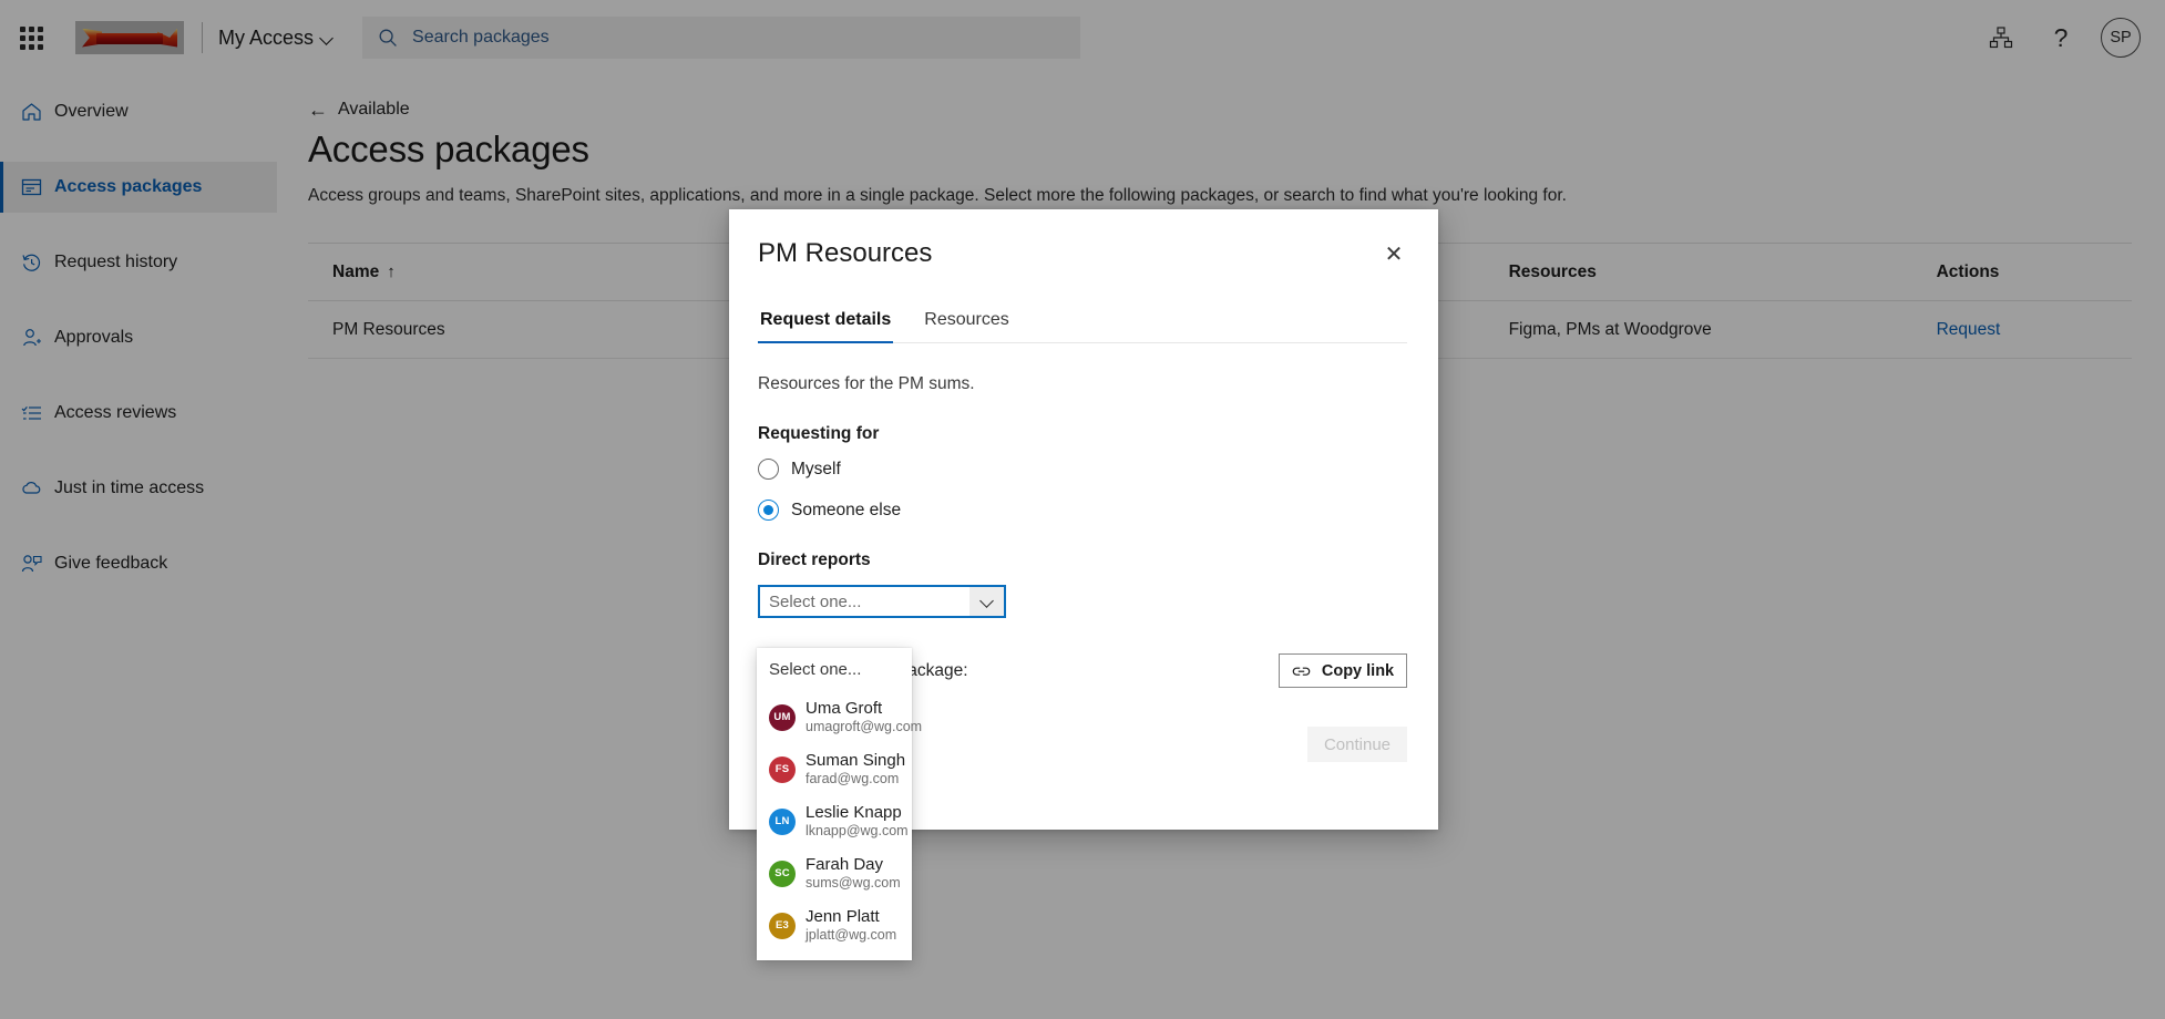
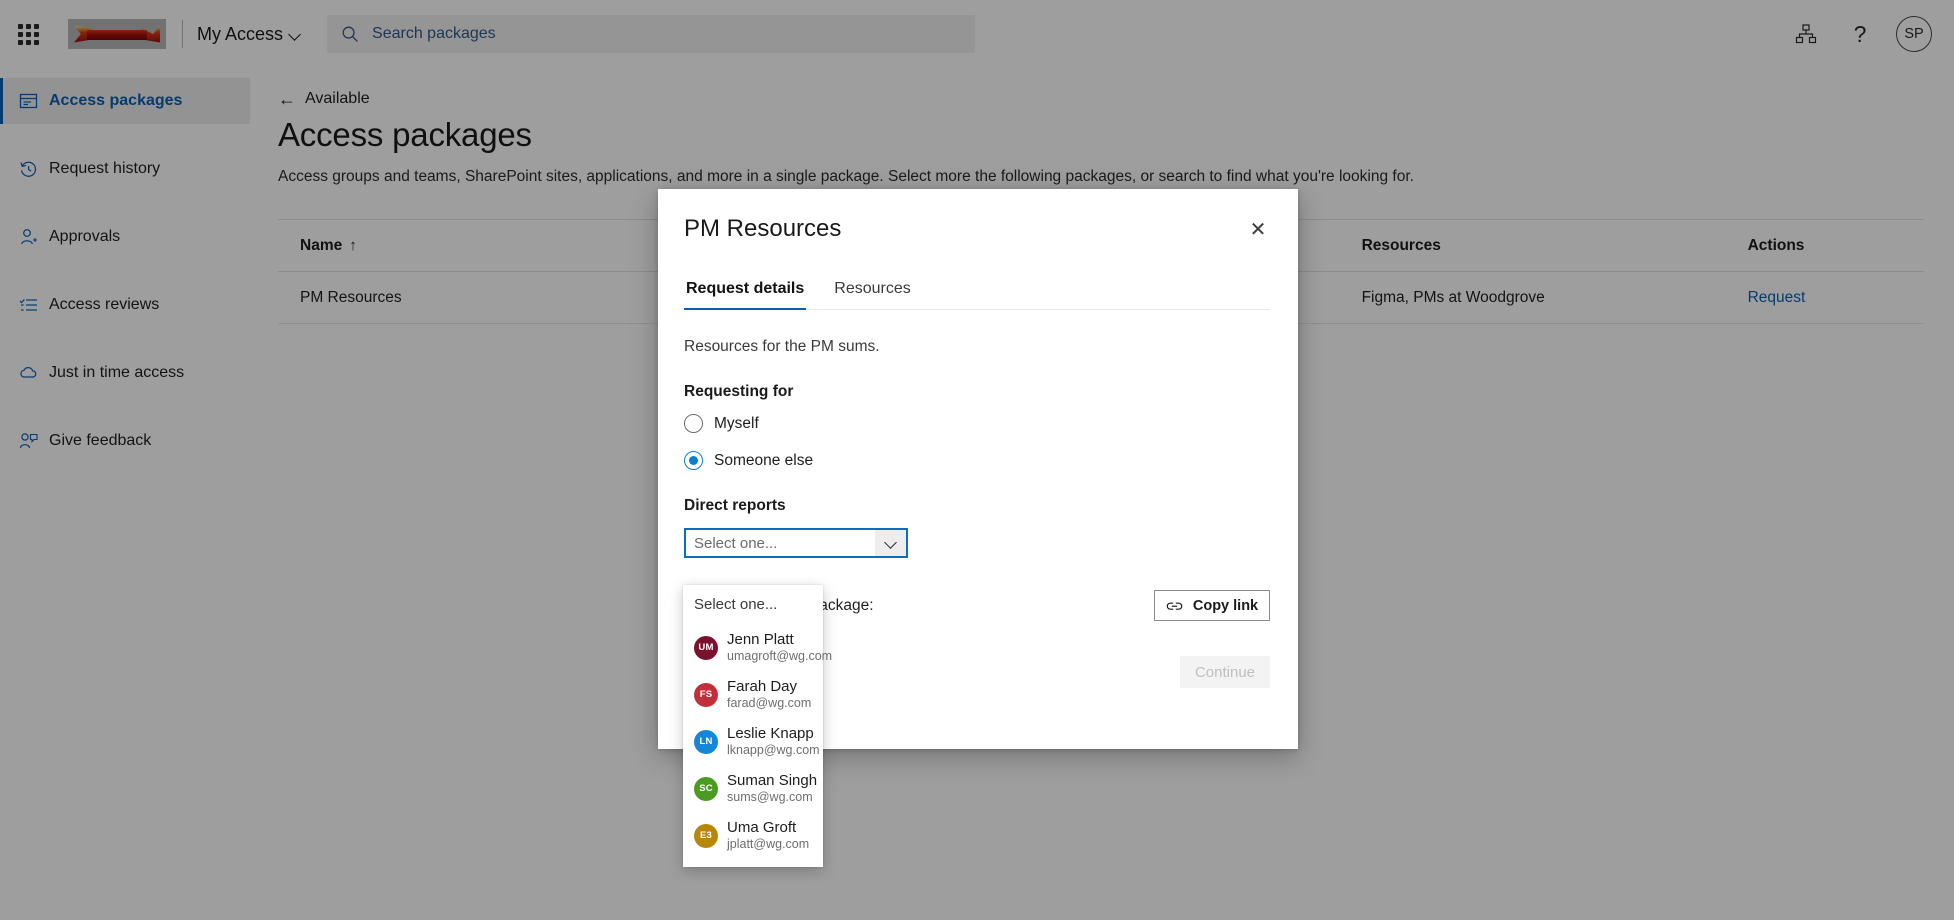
  My Access
  Search packages
  ?
  SP
- Overview
  Access packages
  Request history
  Approvals
  Access reviews
  Just in time access
  Give feedback
  ←
  Available
  Access packages
  Access groups and teams, SharePoint sites, applications, and more in a single package. Select more the following packages, or search to find what you're looking for.
  Name ↑
  Resources
  Actions
  PM Resources
  Figma, PMs at Woodgrove
  Request
  PM Resources
  ✕
  Request details
  Resources
  Resources for the PM sums.
  Requesting for
  Myself
  Someone else
  Direct reports
  Select one...
  Copy link
  Continue
  Select one...
  UM
- Uma Groft
+ Jenn Platt
  umagroft@wg.com
  FS
- Suman Singh
+ Farah Day
  farad@wg.com
  LN
  Leslie Knapp
  lknapp@wg.com
  SC
- Farah Day
+ Suman Singh
  sums@wg.com
  E3
- Jenn Platt
+ Uma Groft
  jplatt@wg.com
